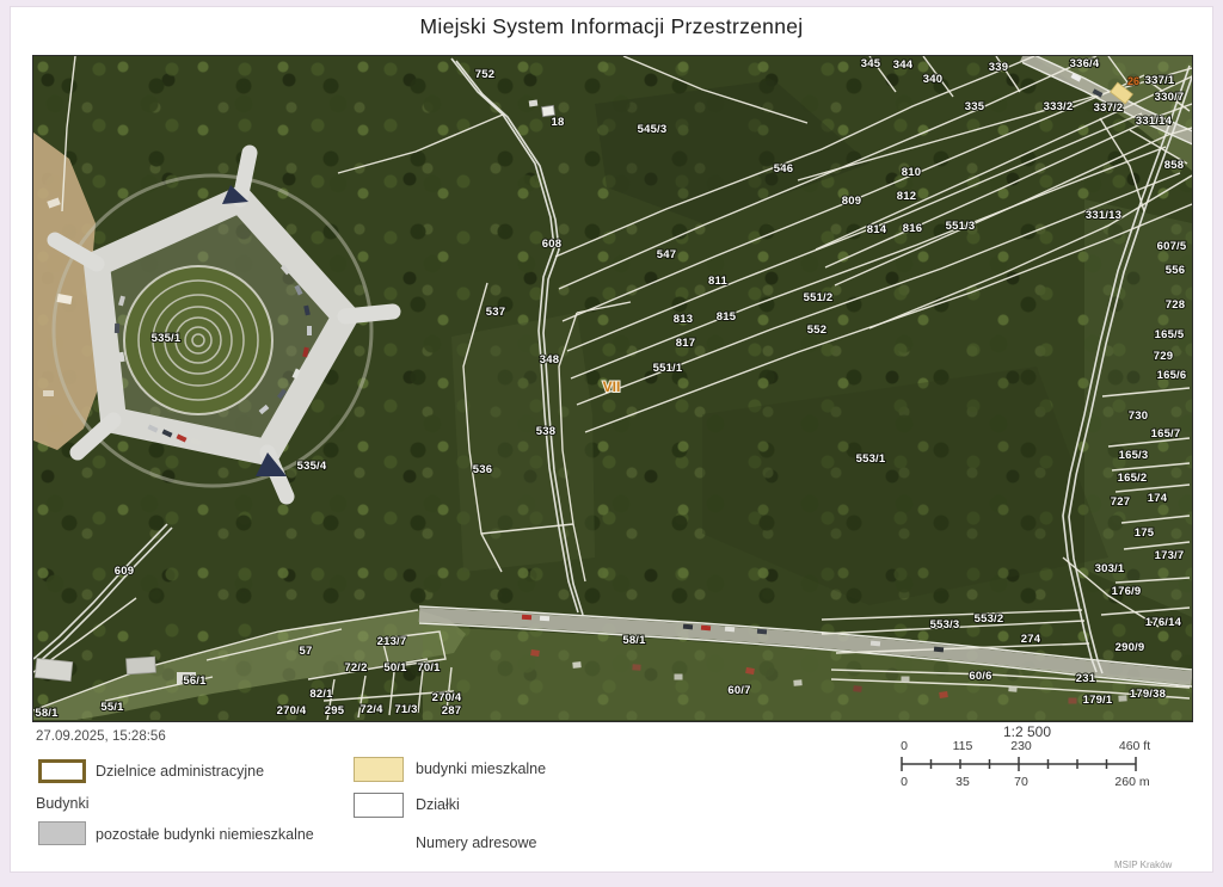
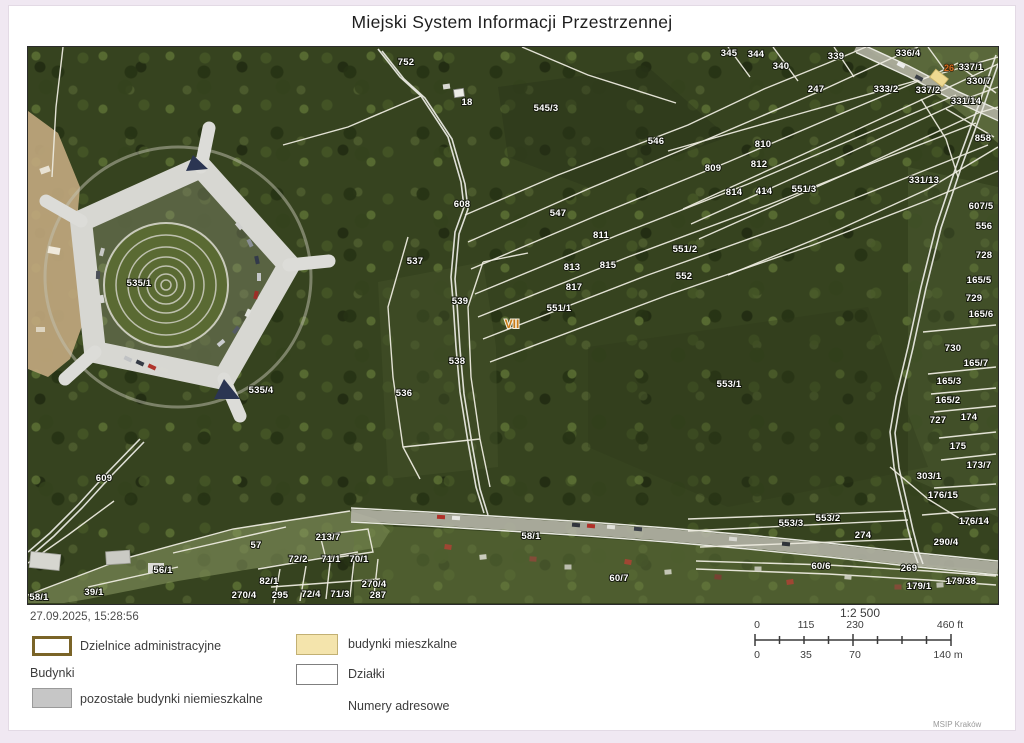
  Miejski System Informacji Przestrzennej
  752
  18
  545/3
  546
  345
  344
  340
  339
  336/4
  337/1
- 335
+ 247
  333/2
  337/2
  330/7
  331/14
  858
  331/13
  810
  809
  812
  814
- 816
+ 414
  551/3
  608
  547
  537
  811
  813
  815
  551/2
  552
  817
  551/1
- 348
+ 539
  538
  536
  535/1
  535/4
  609
  607/5
  556
  728
  165/5
  729
  165/6
  730
  165/7
  165/3
  165/2
  727
  174
  175
  173/7
  303/1
- 176/9
+ 176/15
  176/14
- 290/9
+ 290/4
- 231
+ 269
  179/1
  179/38
  553/1
  553/3
  553/2
  274
  60/6
  60/7
  58/1
  57
  56/1
- 55/1
+ 39/1
  58/1
  82/1
  213/7
  72/2
- 50/1
+ 71/1
  70/1
  270/4
  295
  72/4
  71/3
  287
  270/4
  VII
  26
  27.09.2025, 15:28:56
  Dzielnice administracyjne
  budynki mieszkalne
  Budynki
  Działki
  pozostałe budynki niemieszkalne
  Numery adresowe
  1:2 500
  0
  115
  230
  460 ft
  0
  35
  70
- 260 m
+ 140 m
  MSIP Kraków
